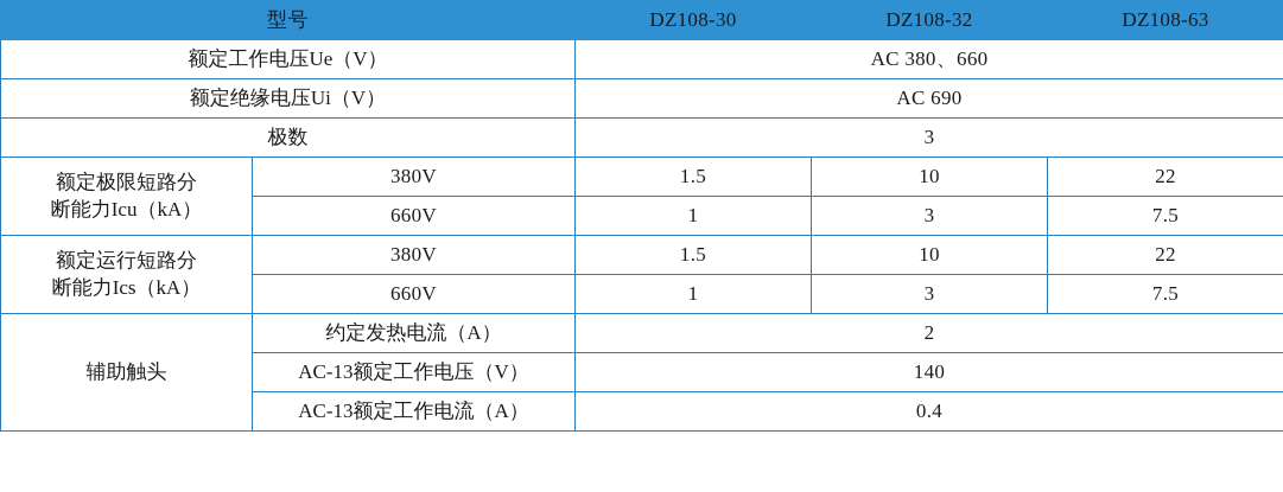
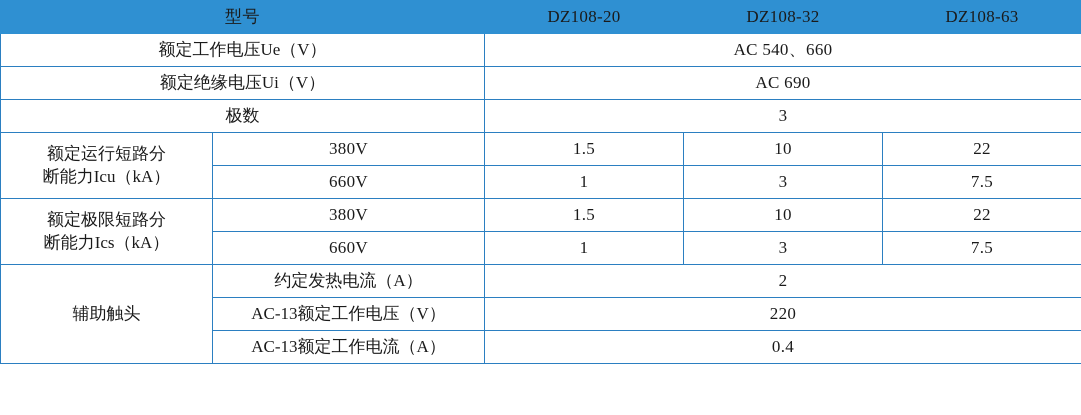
- 型号	DZ108-30	DZ108-32	DZ108-63
+ 型号	DZ108-20	DZ108-32	DZ108-63
- 额定工作电压Ue（V）	AC 380、660
+ 额定工作电压Ue（V）	AC 540、660
  额定绝缘电压Ui（V）	AC 690
  极数	3
- 额定极限短路分 断能力Icu（kA）	380V	1.5	10	22
+ 额定运行短路分 断能力Icu（kA）	380V	1.5	10	22
  660V	1	3	7.5
- 额定运行短路分 断能力Ics（kA）	380V	1.5	10	22
+ 额定极限短路分 断能力Ics（kA）	380V	1.5	10	22
  660V	1	3	7.5
  辅助触头	约定发热电流（A）	2
- AC-13额定工作电压（V）	140
+ AC-13额定工作电压（V）	220
  AC-13额定工作电流（A）	0.4
